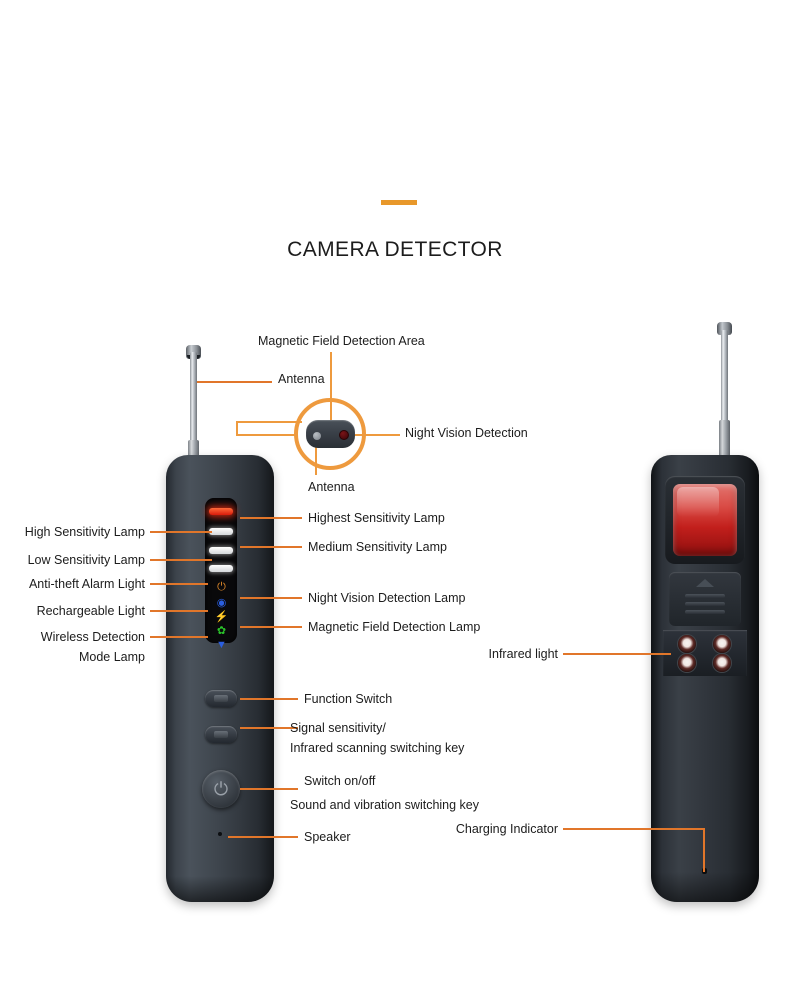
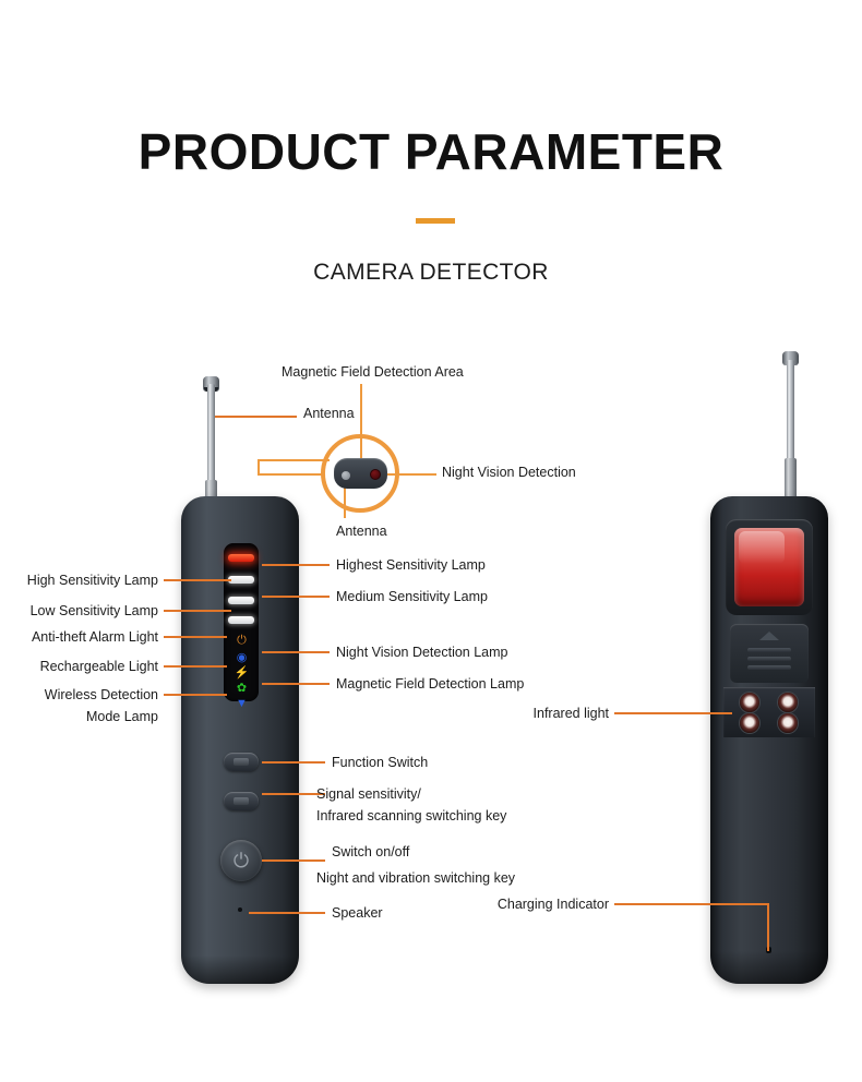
+ PRODUCT PARAMETER
  CAMERA DETECTOR
  Magnetic Field Detection Area
  Antenna
  Night Vision Detection
  Antenna
  ⏻
  ◉
  ⚡
  ✿
  ▼
  High Sensitivity Lamp
  Low Sensitivity Lamp
  Anti-theft Alarm Light
  Rechargeable Light
  Wireless Detection
  Mode Lamp
  Highest Sensitivity Lamp
  Medium Sensitivity Lamp
  Night Vision Detection Lamp
  Magnetic Field Detection Lamp
  Function Switch
  Signal sensitivity/
  Infrared scanning switching key
  Switch on/off
- Sound and vibration switching key
+ Night and vibration switching key
  Speaker
  Infrared light
  Charging Indicator
